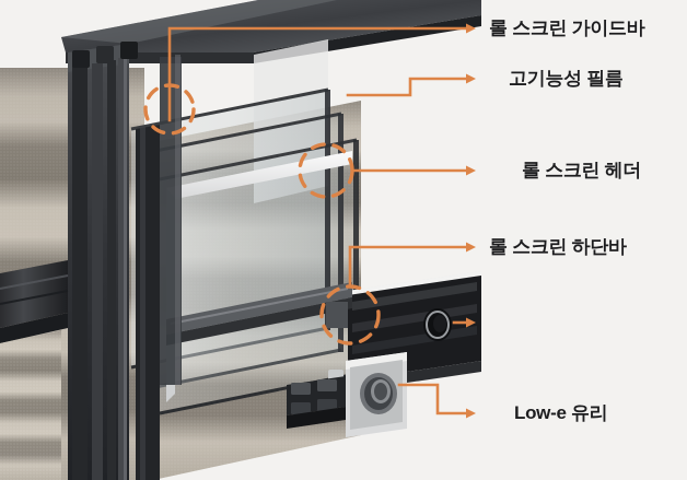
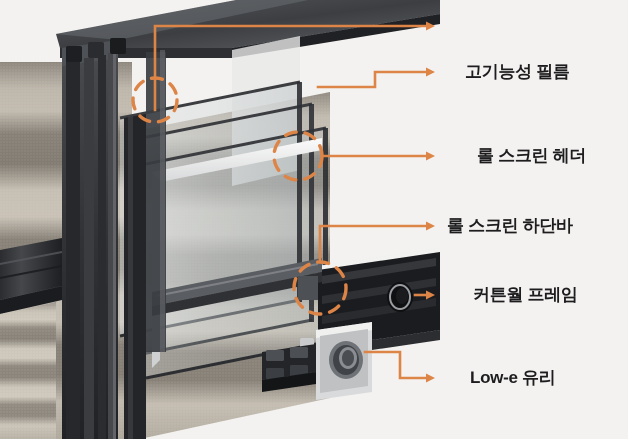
- 롤 스크린 가이드바
  고기능성 필름
  롤 스크린 헤더
  롤 스크린 하단바
+ 커튼월 프레임
  Low-e 유리
